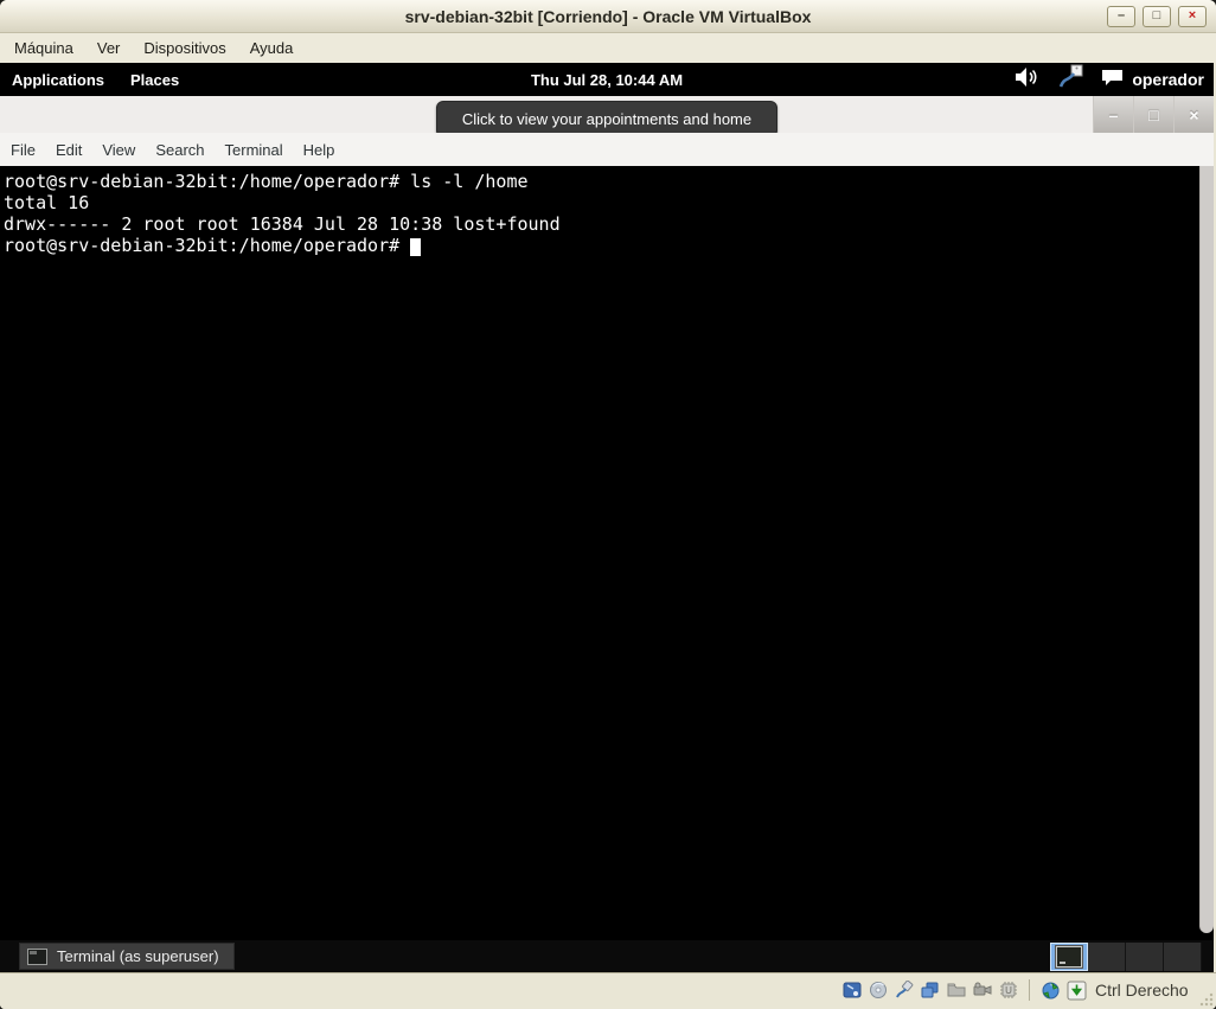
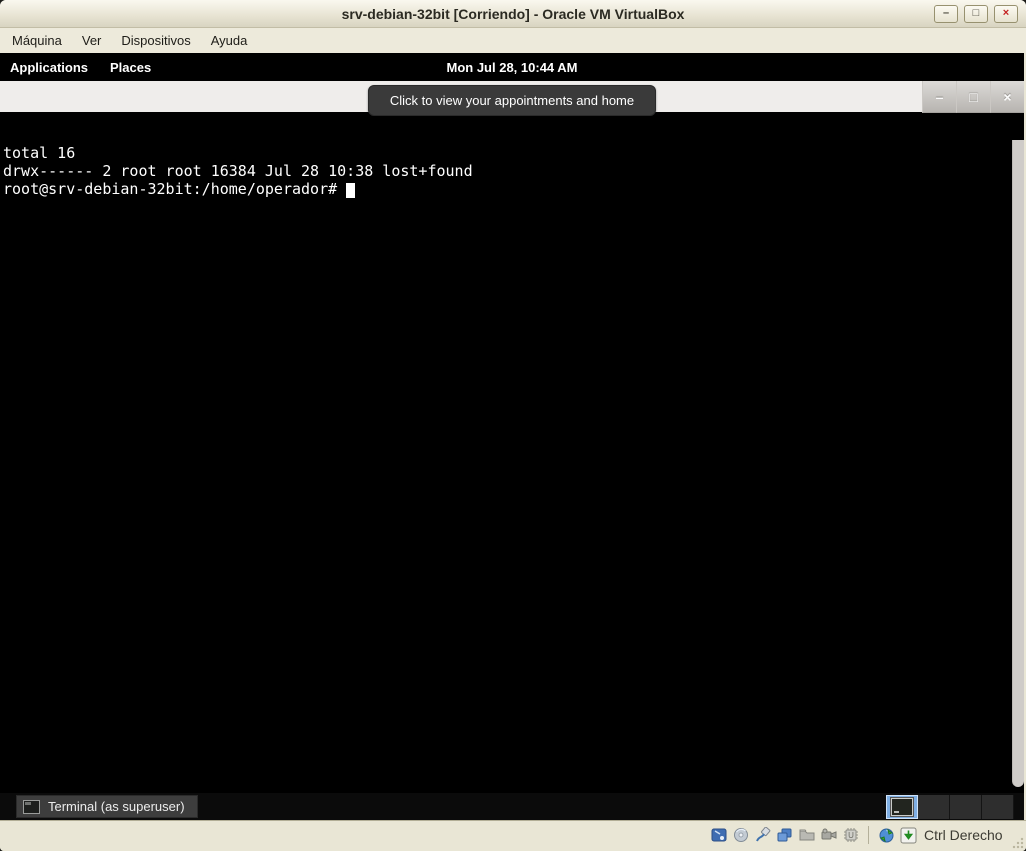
  srv-debian-32bit [Corriendo] - Oracle VM VirtualBox
  –
  □
  ×
  Máquina
  Ver
  Dispositivos
  Ayuda
  Applications
  Places
- Thu Jul 28, 10:44 AM
+ Mon Jul 28, 10:44 AM
- operador
  –
  □
  ×
  Click to view your appointments and home
- File
- Edit
- View
- Search
- Terminal
- Help
- root@srv-debian-32bit:/home/operador# ls -l /home
  total 16
  drwx------ 2 root root 16384 Jul 28 10:38 lost+found
  root@srv-debian-32bit:/home/operador#
  Terminal (as superuser)
  U
  Ctrl Derecho
